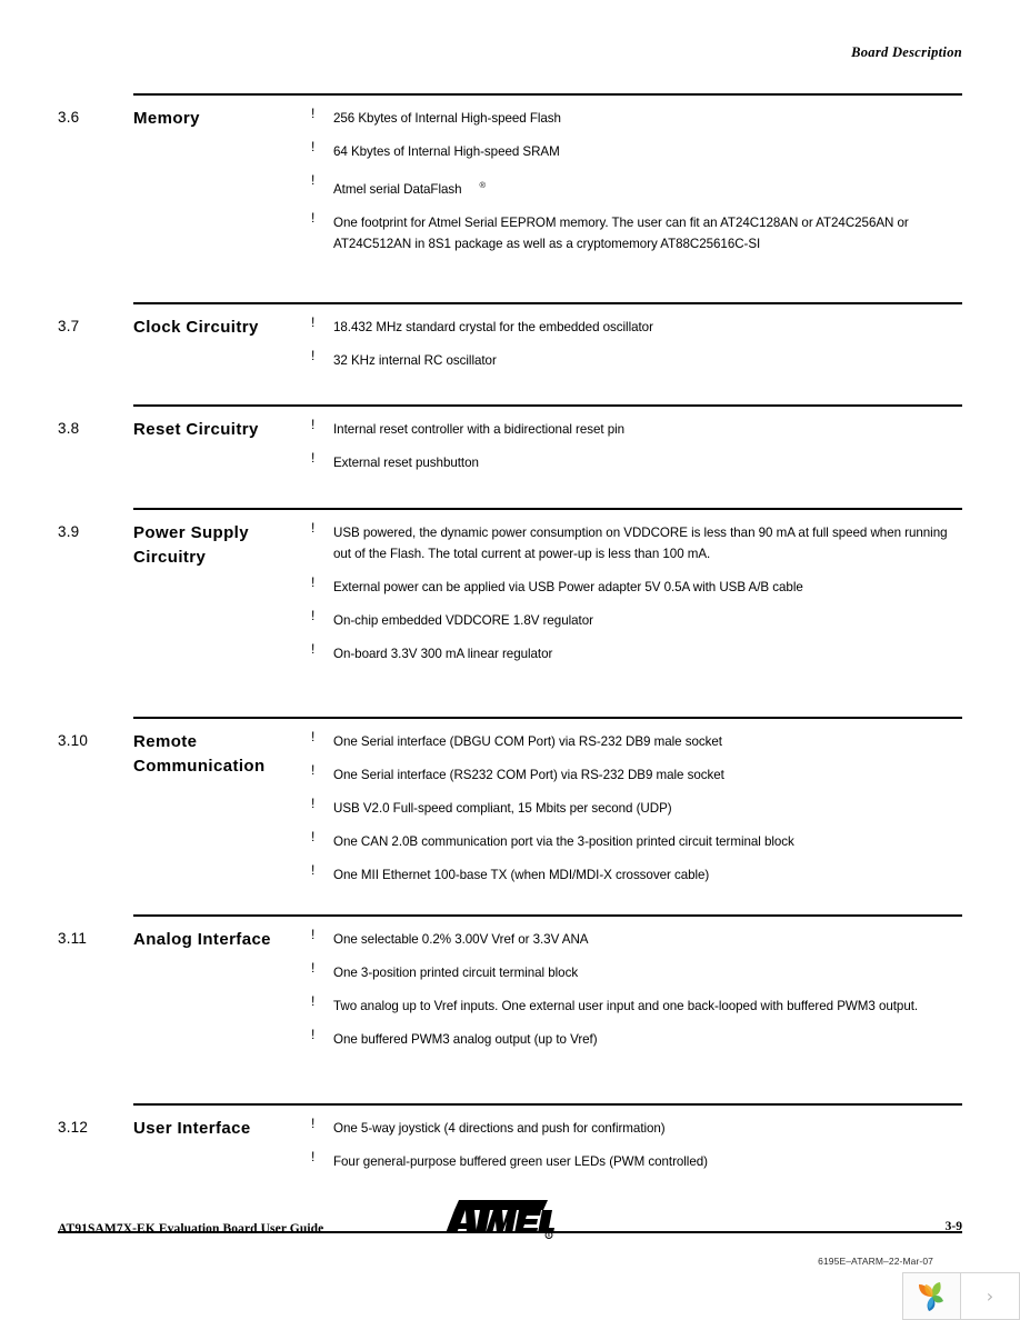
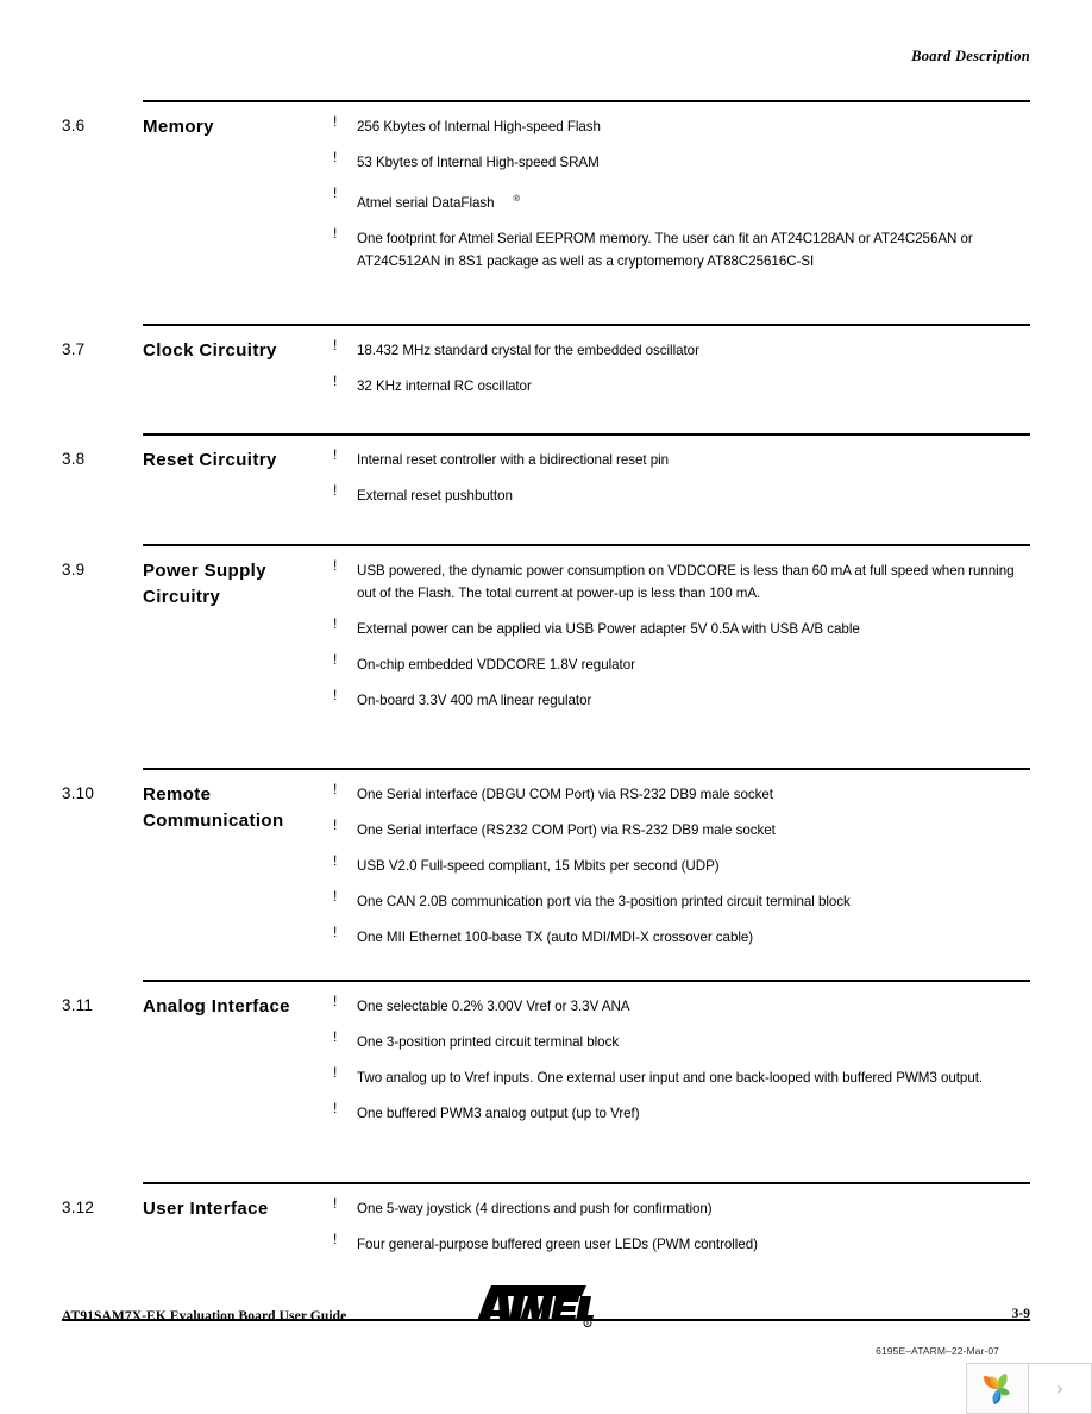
  Board Description
  3.6
  Memory
  !
  256 Kbytes of Internal High-speed Flash
  !
- 64 Kbytes of Internal High-speed SRAM
+ 53 Kbytes of Internal High-speed SRAM
  !
  Atmel serial DataFlash ®
  !
  One footprint for Atmel Serial EEPROM memory. The user can fit an AT24C128AN or AT24C256AN or AT24C512AN in 8S1 package as well as a cryptomemory AT88C25616C-SI
  3.7
  Clock Circuitry
  !
  18.432 MHz standard crystal for the embedded oscillator
  !
  32 KHz internal RC oscillator
  3.8
  Reset Circuitry
  !
  Internal reset controller with a bidirectional reset pin
  !
  External reset pushbutton
  3.9
  Power Supply Circuitry
  !
- USB powered, the dynamic power consumption on VDDCORE is less than 90 mA at full speed when running out of the Flash. The total current at power-up is less than 100 mA.
+ USB powered, the dynamic power consumption on VDDCORE is less than 60 mA at full speed when running out of the Flash. The total current at power-up is less than 100 mA.
  !
  External power can be applied via USB Power adapter 5V 0.5A with USB A/B cable
  !
  On-chip embedded VDDCORE 1.8V regulator
  !
- On-board 3.3V 300 mA linear regulator
+ On-board 3.3V 400 mA linear regulator
  3.10
  Remote Communication
  !
  One Serial interface (DBGU COM Port) via RS-232 DB9 male socket
  !
  One Serial interface (RS232 COM Port) via RS-232 DB9 male socket
  !
  USB V2.0 Full-speed compliant, 15 Mbits per second (UDP)
  !
  One CAN 2.0B communication port via the 3-position printed circuit terminal block
  !
- One MII Ethernet 100-base TX (when MDI/MDI-X crossover cable)
+ One MII Ethernet 100-base TX (auto MDI/MDI-X crossover cable)
  3.11
  Analog Interface
  !
  One selectable 0.2% 3.00V Vref or 3.3V ANA
  !
  One 3-position printed circuit terminal block
  !
  Two analog up to Vref inputs. One external user input and one back-looped with buffered PWM3 output.
  !
  One buffered PWM3 analog output (up to Vref)
  3.12
  User Interface
  !
  One 5-way joystick (4 directions and push for confirmation)
  !
  Four general-purpose buffered green user LEDs (PWM controlled)
  AT91SAM7X-EK Evaluation Board User Guide
  3-9
  6195E–ATARM–22-Mar-07
  ›
